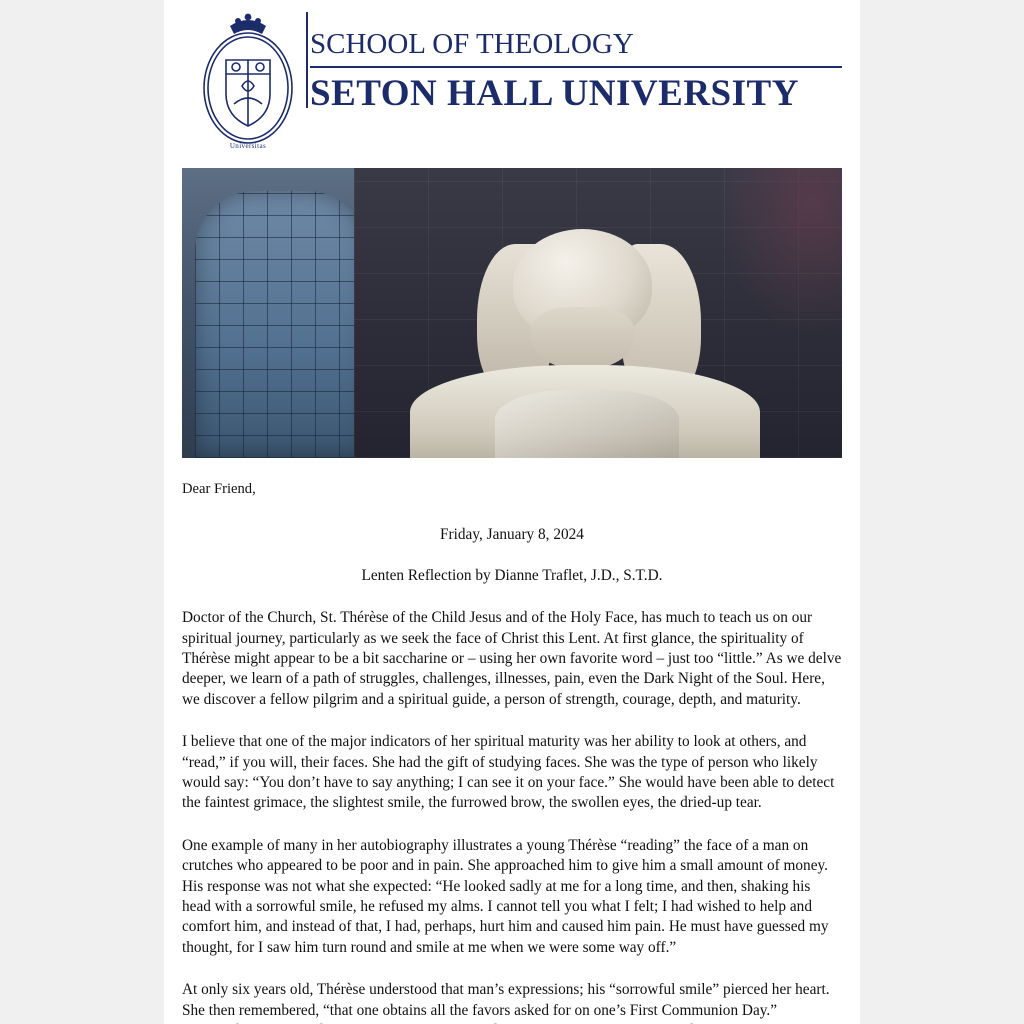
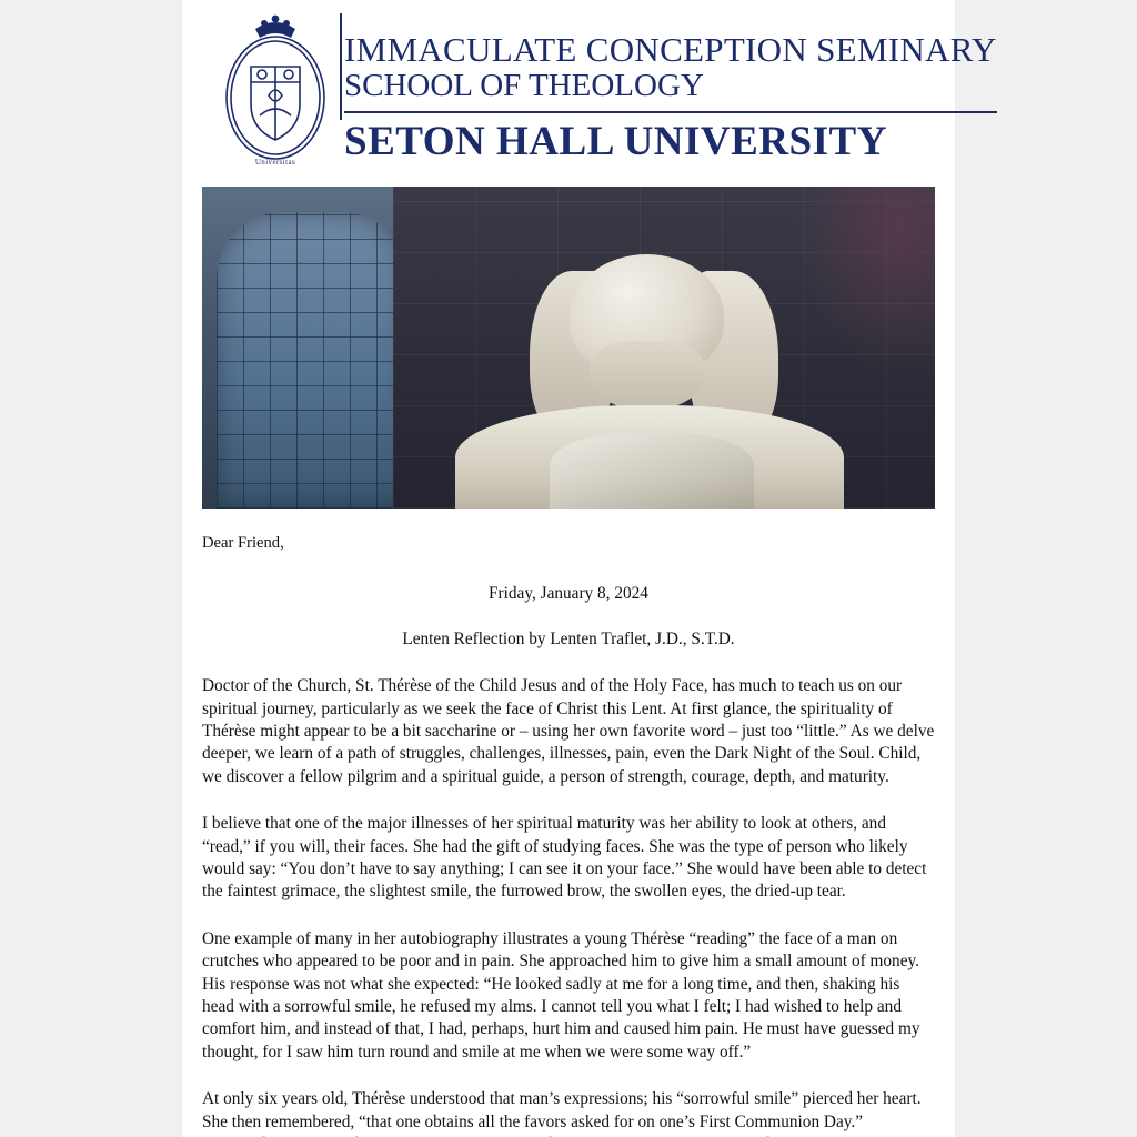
  Universitas
+ IMMACULATE CONCEPTION SEMINARY
  SCHOOL OF THEOLOGY
  SETON HALL UNIVERSITY
  Dear Friend,
  Friday, January 8, 2024
- Lenten Reflection by Dianne Traflet, J.D., S.T.D.
+ Lenten Reflection by Lenten Traflet, J.D., S.T.D.
- Doctor of the Church, St. Thérèse of the Child Jesus and of the Holy Face, has much to teach us on our spiritual journey, particularly as we seek the face of Christ this Lent. At first glance, the spirituality of Thérèse might appear to be a bit saccharine or – using her own favorite word – just too “little.” As we delve deeper, we learn of a path of struggles, challenges, illnesses, pain, even the Dark Night of the Soul. Here, we discover a fellow pilgrim and a spiritual guide, a person of strength, courage, depth, and maturity.
+ Doctor of the Church, St. Thérèse of the Child Jesus and of the Holy Face, has much to teach us on our spiritual journey, particularly as we seek the face of Christ this Lent. At first glance, the spirituality of Thérèse might appear to be a bit saccharine or – using her own favorite word – just too “little.” As we delve deeper, we learn of a path of struggles, challenges, illnesses, pain, even the Dark Night of the Soul. Child, we discover a fellow pilgrim and a spiritual guide, a person of strength, courage, depth, and maturity.
- I believe that one of the major indicators of her spiritual maturity was her ability to look at others, and “read,” if you will, their faces. She had the gift of studying faces. She was the type of person who likely would say: “You don’t have to say anything; I can see it on your face.” She would have been able to detect the faintest grimace, the slightest smile, the furrowed brow, the swollen eyes, the dried-up tear.
+ I believe that one of the major illnesses of her spiritual maturity was her ability to look at others, and “read,” if you will, their faces. She had the gift of studying faces. She was the type of person who likely would say: “You don’t have to say anything; I can see it on your face.” She would have been able to detect the faintest grimace, the slightest smile, the furrowed brow, the swollen eyes, the dried-up tear.
  One example of many in her autobiography illustrates a young Thérèse “reading” the face of a man on crutches who appeared to be poor and in pain. She approached him to give him a small amount of money. His response was not what she expected: “He looked sadly at me for a long time, and then, shaking his head with a sorrowful smile, he refused my alms. I cannot tell you what I felt; I had wished to help and comfort him, and instead of that, I had, perhaps, hurt him and caused him pain. He must have guessed my thought, for I saw him turn round and smile at me when we were some way off.”
